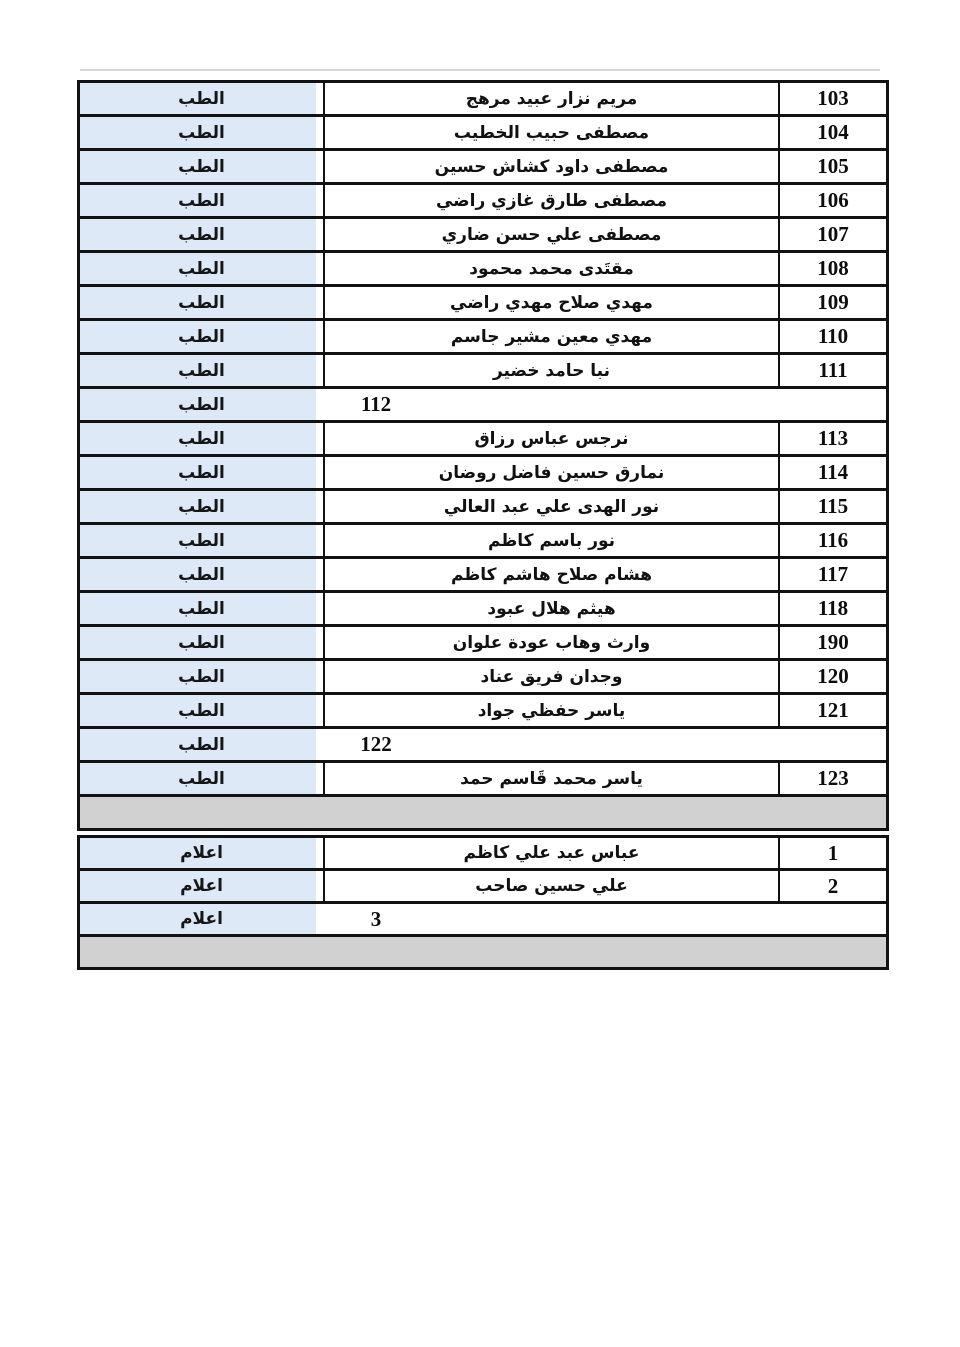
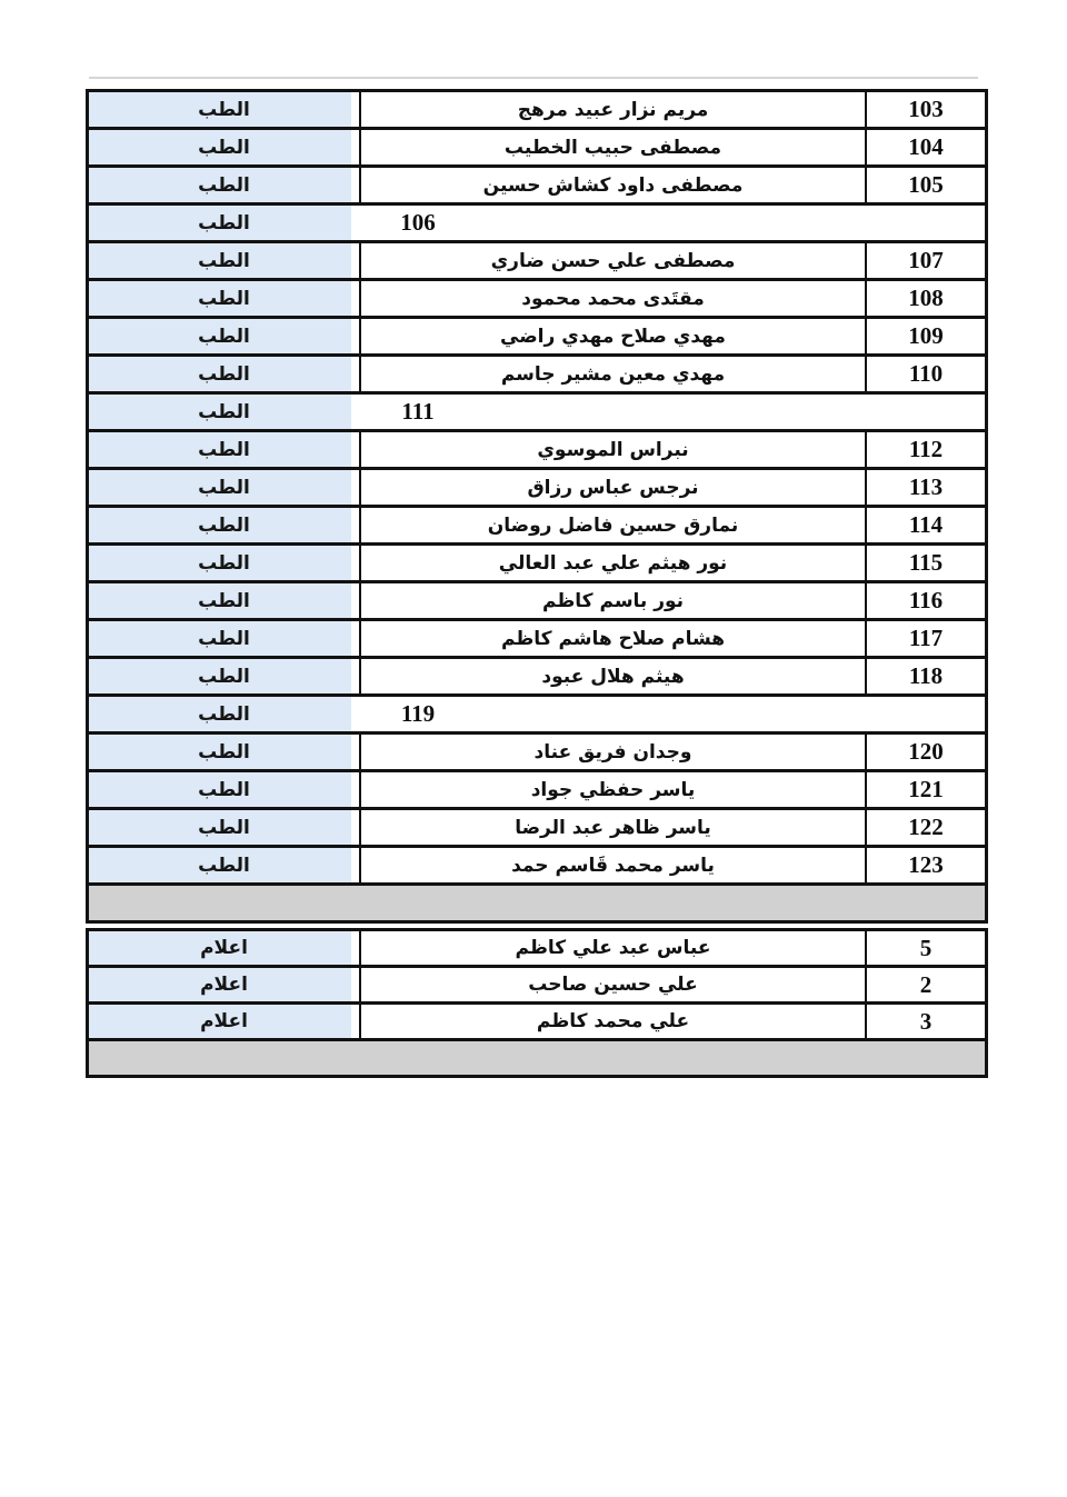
  الطب
  مريم نزار عبيد مرهج
  103
  الطب
  مصطفى حبيب الخطيب
  104
  الطب
  مصطفى داود كشاش حسين
  105
  الطب
- مصطفى طارق غازي راضي
  106
  الطب
  مصطفى علي حسن ضاري
  107
  الطب
  مقتَدى محمد محمود
  108
  الطب
  مهدي صلاح مهدي راضي
  109
  الطب
  مهدي معين مشير جاسم
  110
  الطب
- نبا حامد خضير
  111
  الطب
+ نبراس الموسوي
  112
  الطب
  نرجس عباس رزاق
  113
  الطب
  نمارق حسين فاضل روضان
  114
  الطب
- نور الهدى علي عبد العالي
+ نور هيثم علي عبد العالي
  115
  الطب
  نور باسم كاظم
  116
  الطب
  هشام صلاح هاشم كاظم
  117
  الطب
  هيثم هلال عبود
  118
  الطب
- وارث وهاب عودة علوان
- 190
+ 119
  الطب
  وجدان فريق عناد
  120
  الطب
  ياسر حفظي جواد
  121
  الطب
+ ياسر ظاهر عبد الرضا
  122
  الطب
  ياسر محمد قَاسم حمد
  123
  اعلام
  عباس عبد علي كاظم
- 1
+ 5
  اعلام
  علي حسين صاحب
  2
  اعلام
+ علي محمد كاظم
  3
